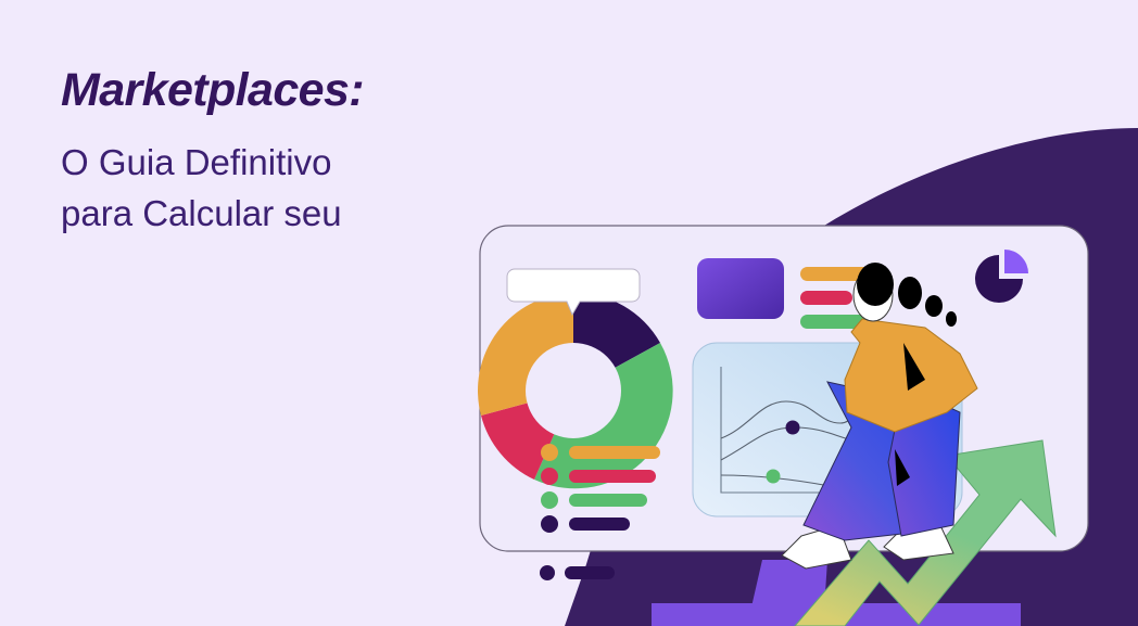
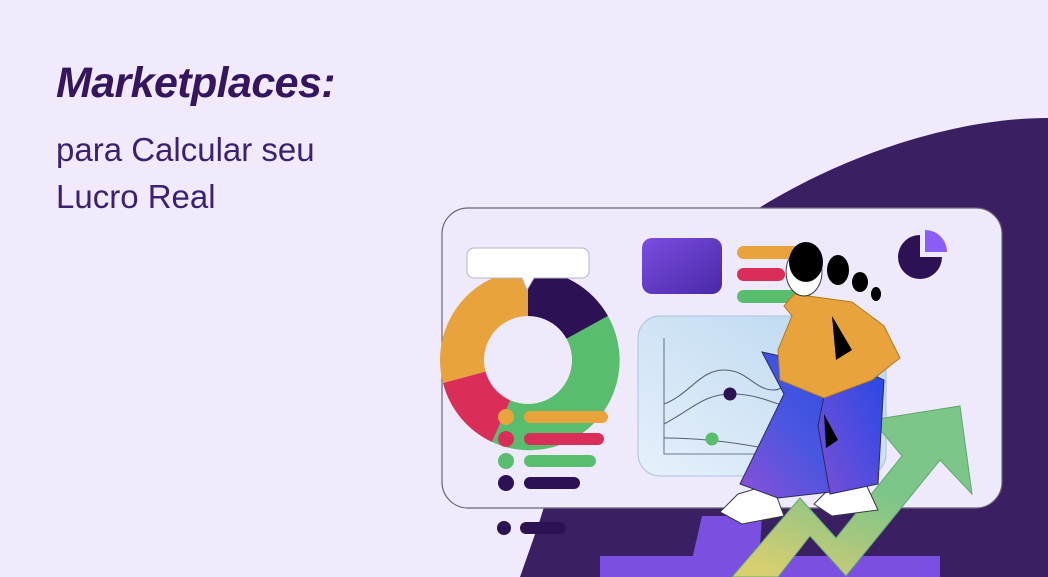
  Marketplaces:
- O Guia Definitivo
  para Calcular seu
+ Lucro Real
